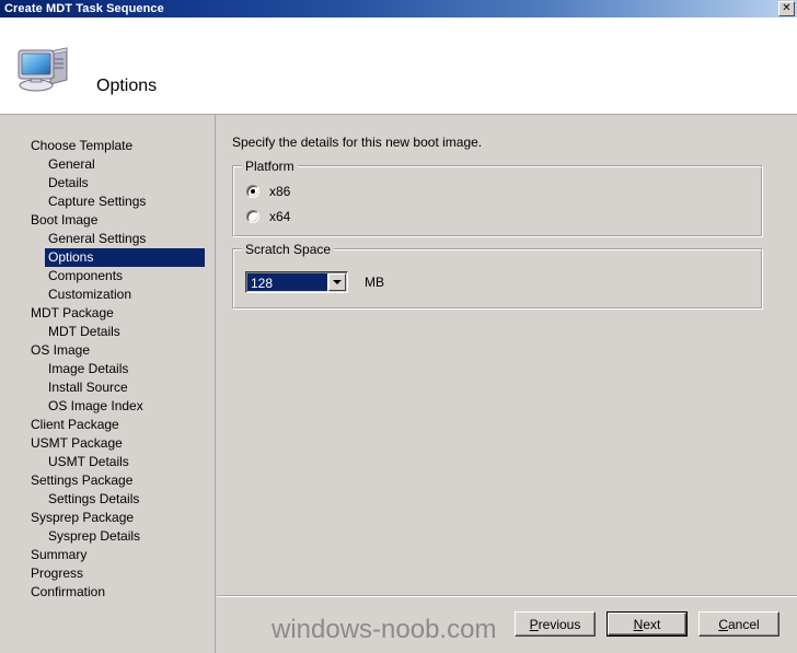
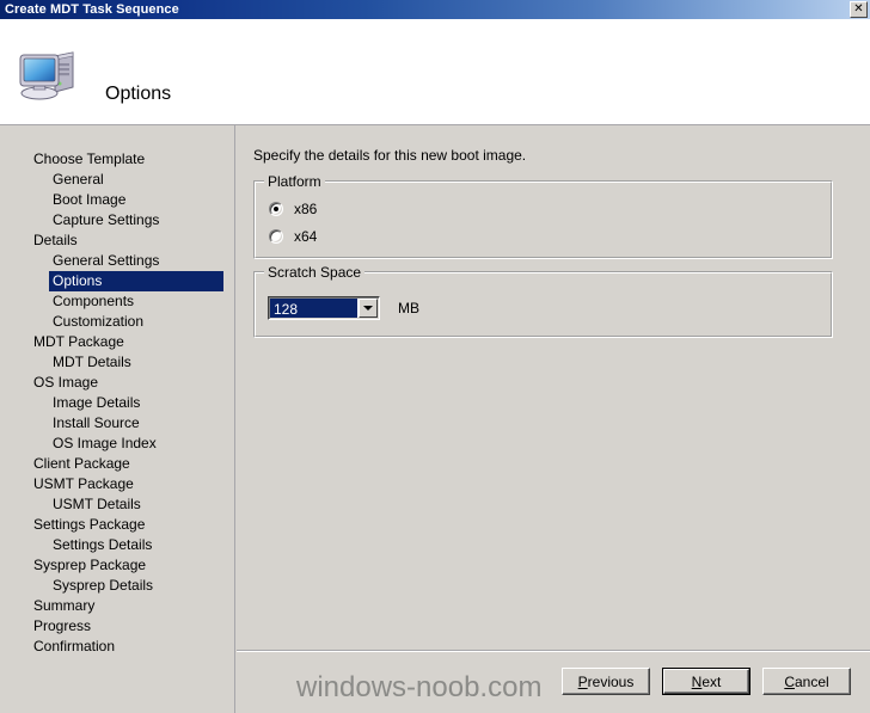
  Create MDT Task Sequence
  ✕
  Options
  Choose Template
  General
- Details
+ Boot Image
  Capture Settings
- Boot Image
+ Details
  General Settings
  Options
  Components
  Customization
  MDT Package
  MDT Details
  OS Image
  Image Details
  Install Source
  OS Image Index
  Client Package
  USMT Package
  USMT Details
  Settings Package
  Settings Details
  Sysprep Package
  Sysprep Details
  Summary
  Progress
  Confirmation
  Specify the details for this new boot image.
  Platform
  x86
  x64
  Scratch Space
  128
  MB
  windows-noob.com
  P
  revious
  N
  ext
  C
  ancel
